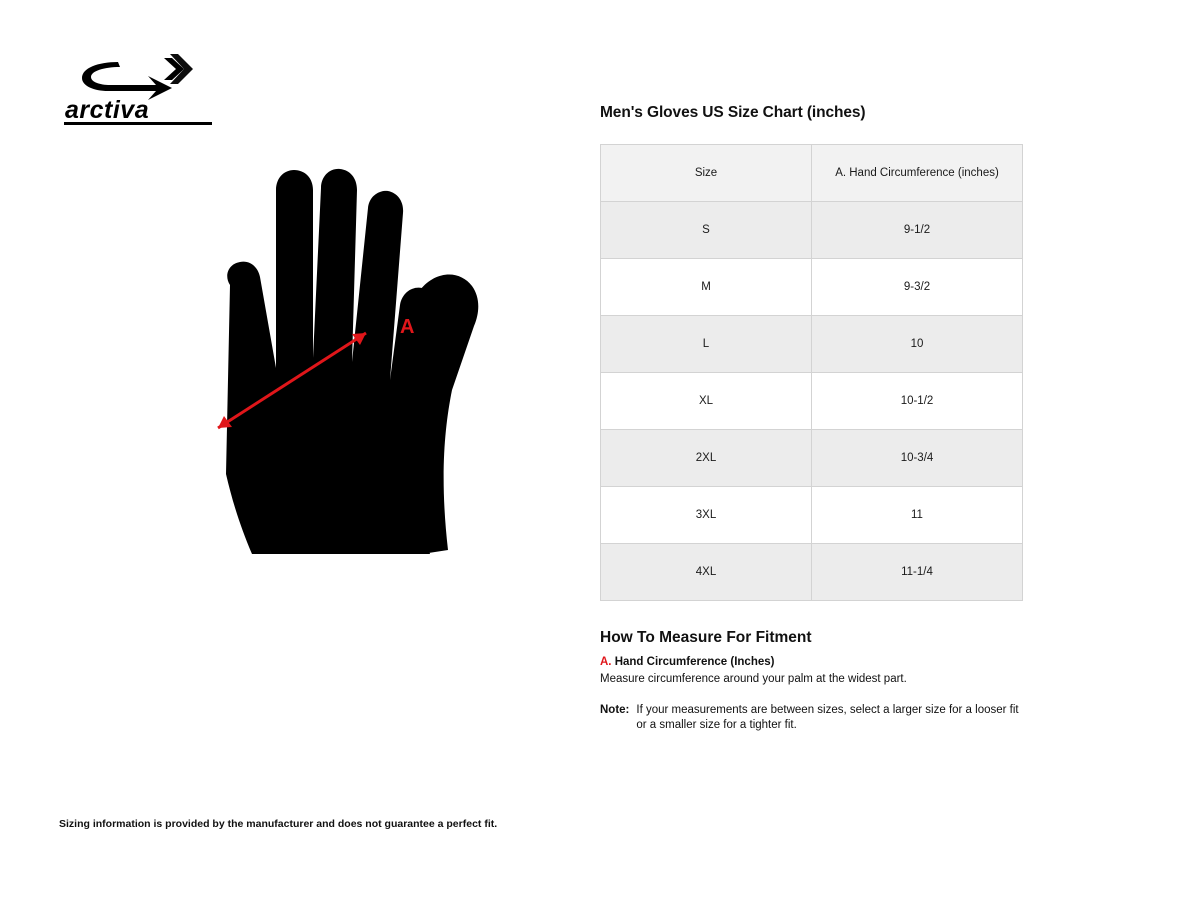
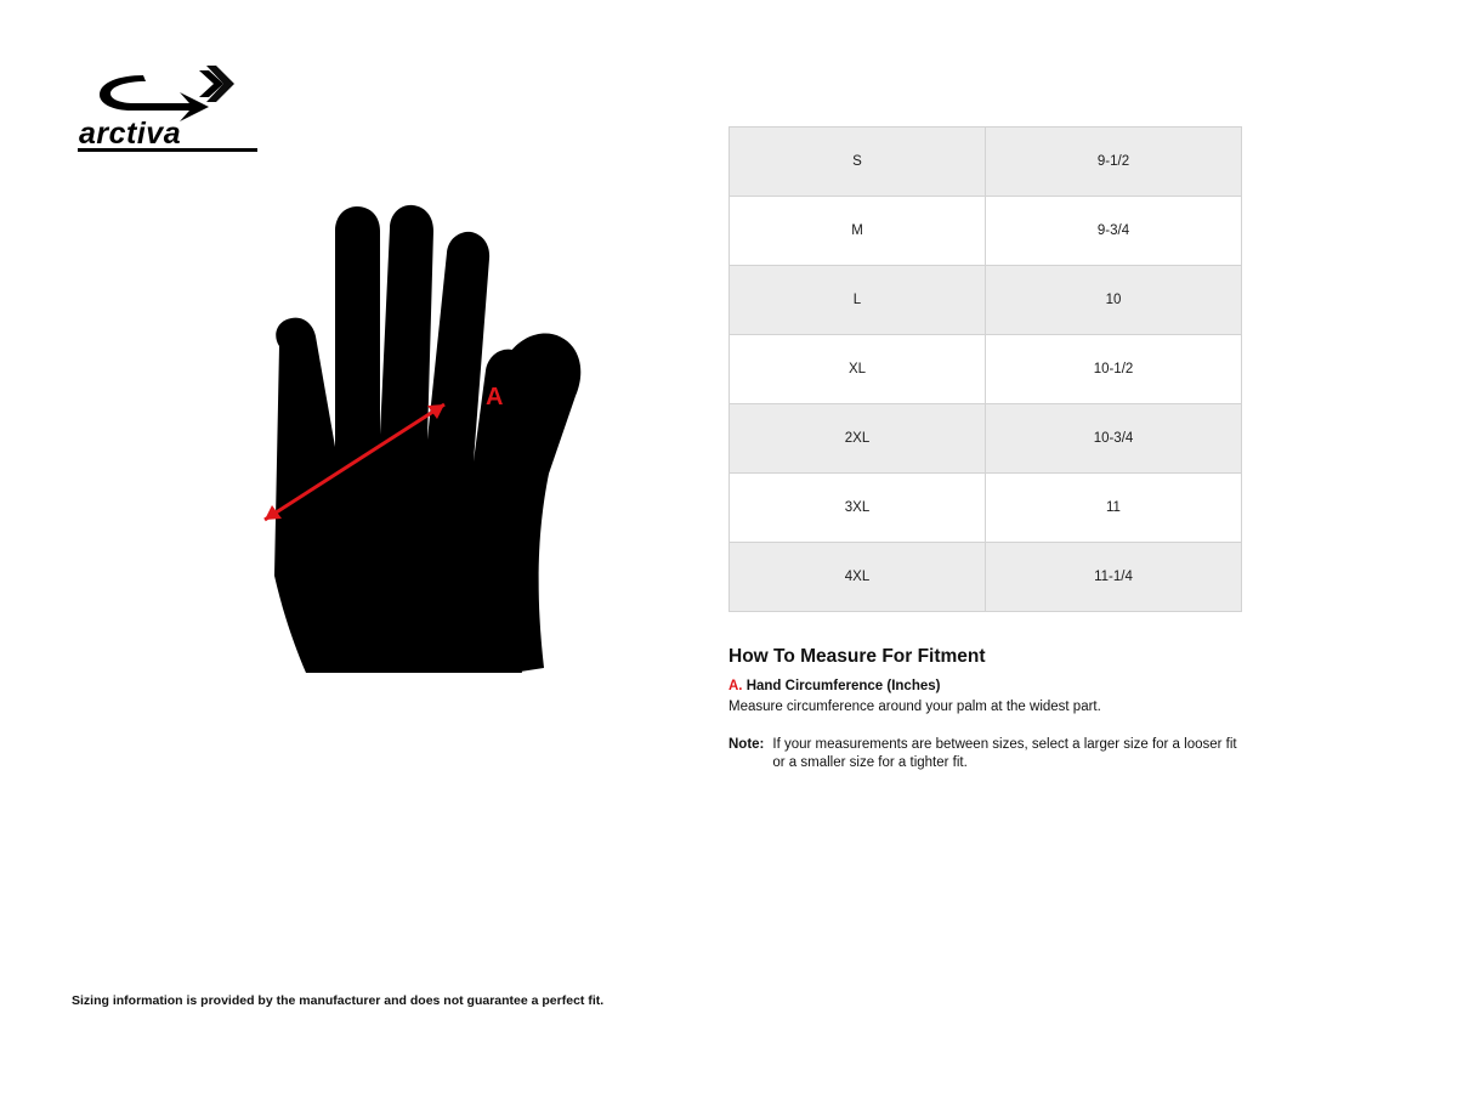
  arctiva
  A
- Men's Gloves US Size Chart (inches)
- Size	A. Hand Circumference (inches)
  S	9-1/2
- M	9-3/2
+ M	9-3/4
  L	10
  XL	10-1/2
  2XL	10-3/4
  3XL	11
  4XL	11-1/4
  How To Measure For Fitment
  A. Hand Circumference (Inches)
  Measure circumference around your palm at the widest part.
  Note:
  If your measurements are between sizes, select a larger size for a looser fit or a smaller size for a tighter fit.
  Sizing information is provided by the manufacturer and does not guarantee a perfect fit.
